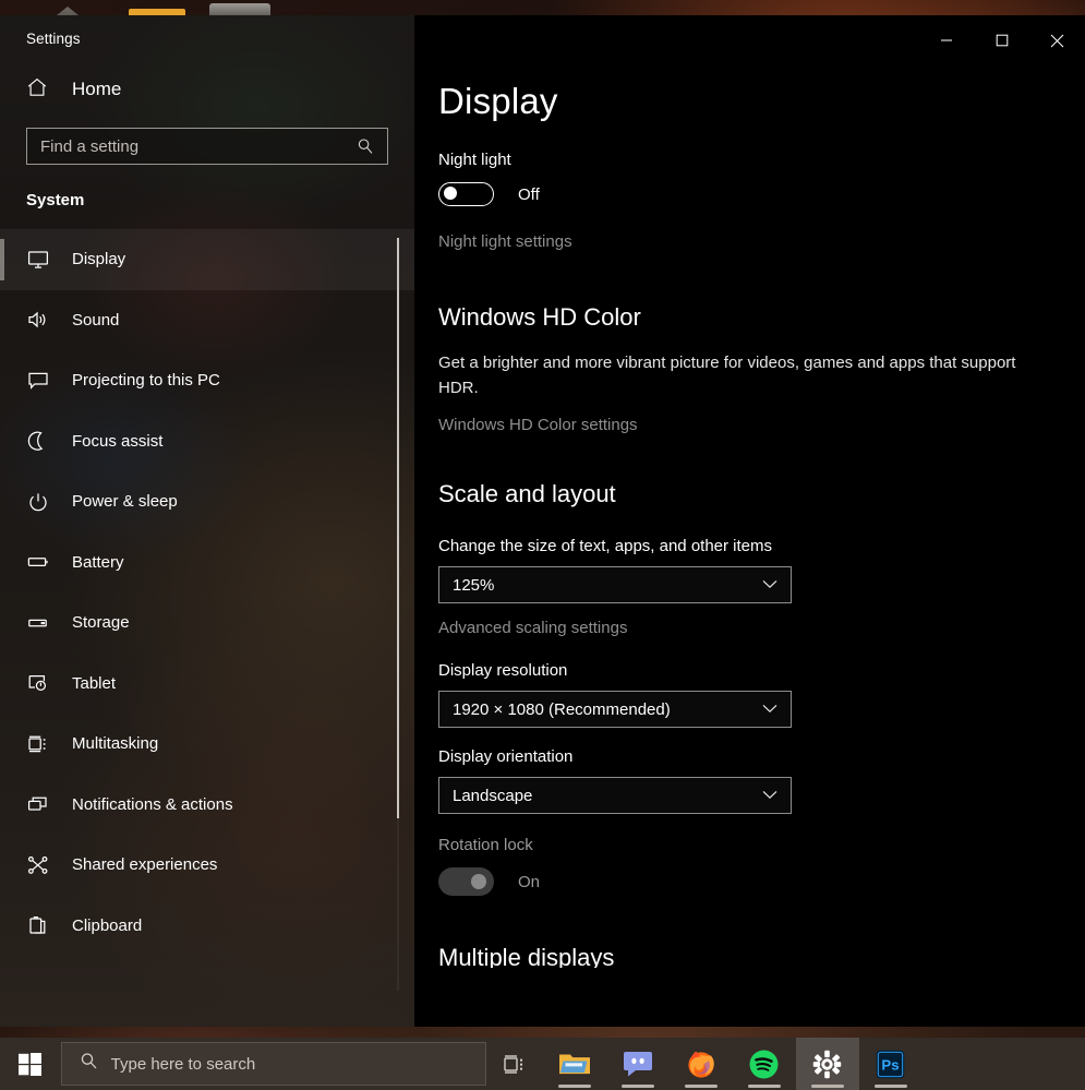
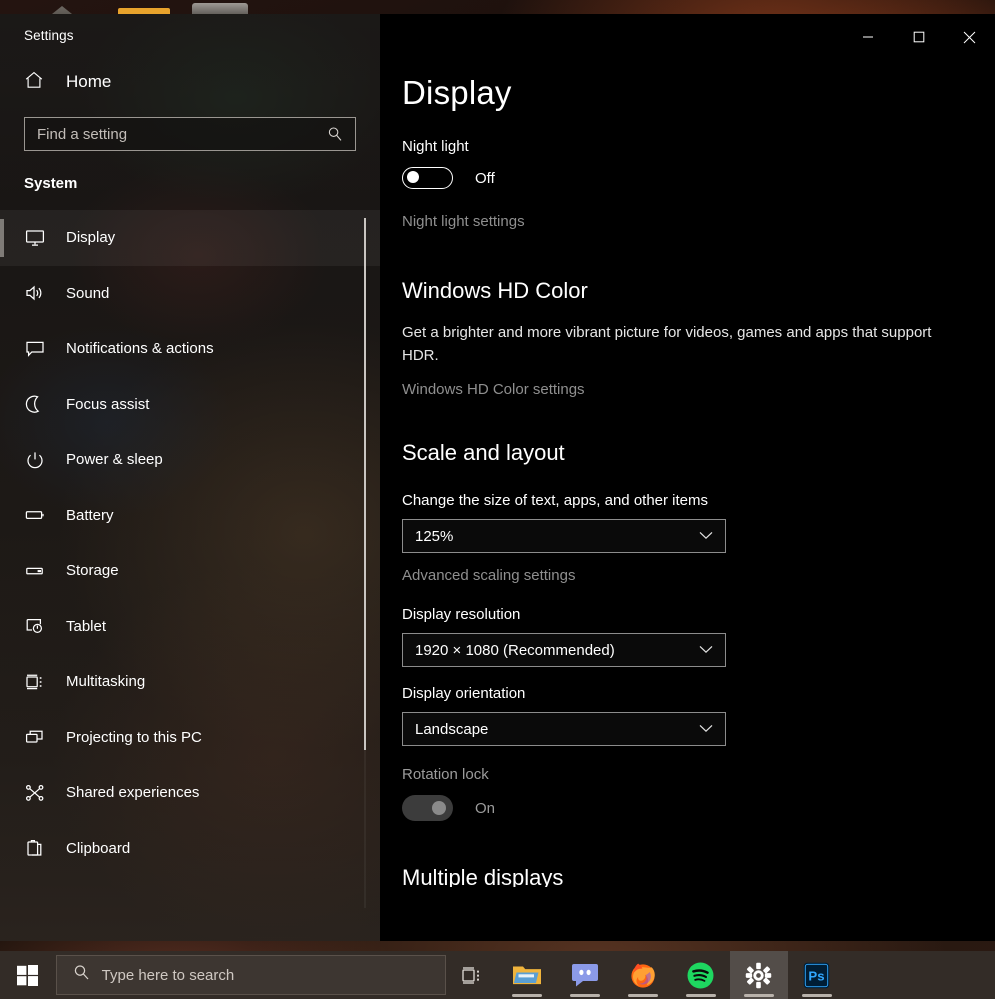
  Settings
  Home
  Find a setting
  System
  Display
  Sound
- Projecting to this PC
+ Notifications & actions
  Focus assist
  Power & sleep
  Battery
  Storage
  Tablet
  Multitasking
- Notifications & actions
+ Projecting to this PC
  Shared experiences
  Clipboard
  Display
  Night light
  Off
  Night light settings
  Windows HD Color
  Get a brighter and more vibrant picture for videos, games and apps that support HDR.
  Windows HD Color settings
  Scale and layout
  Change the size of text, apps, and other items
  125%
  Advanced scaling settings
  Display resolution
  1920 × 1080 (Recommended)
  Display orientation
  Landscape
  Rotation lock
  On
  Multiple displays
  Type here to search
  Ps
